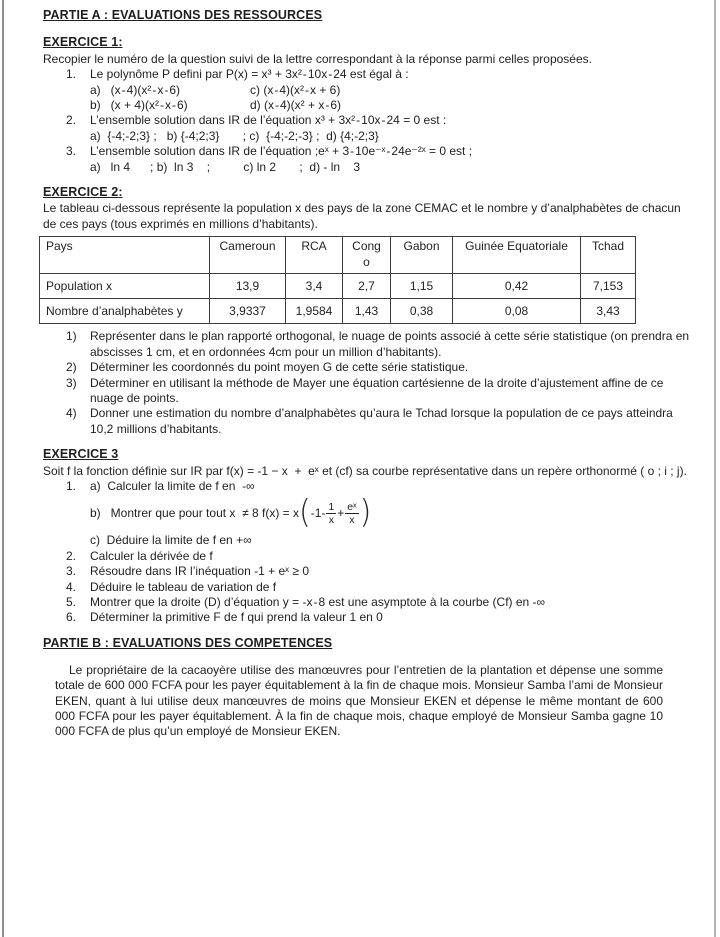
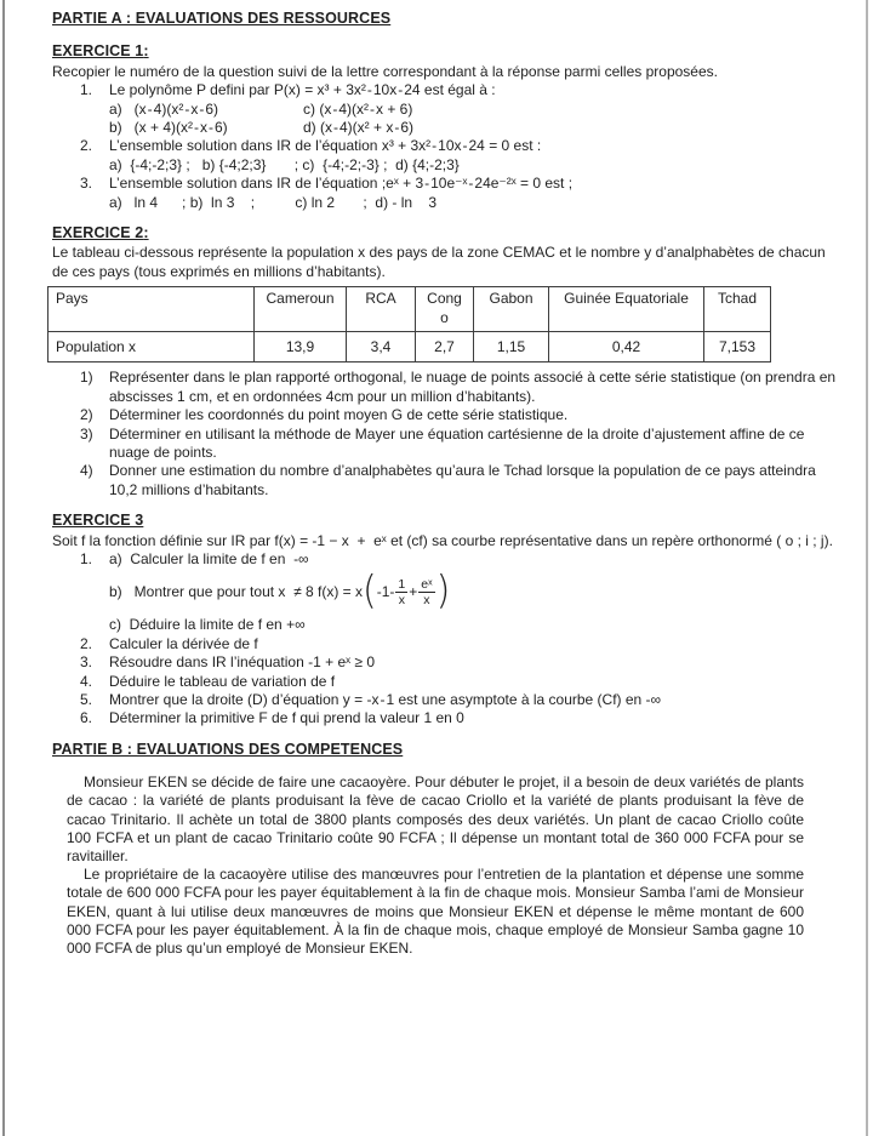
  PARTIE A : EVALUATIONS DES RESSOURCES
  EXERCICE 1:
  Recopier le numéro de la question suivi de la lettre correspondant à la réponse parmi celles proposées.
  1.
  Le polynôme P defini par P(x) = x³ + 3x² - 10x - 24 est égal à :
  a) (x - 4)(x² - x - 6)
  c) (x - 4)(x² - x + 6)
  b) (x + 4)(x² - x - 6)
  d) (x - 4)(x² + x - 6)
  2.
  L’ensemble solution dans IR de l’équation x³ + 3x² - 10x - 24 = 0 est :
  a) {-4;-2;3} ; b) {-4;2;3} ; c) {-4;-2;-3} ; d) {4;-2;3}
  3.
  L’ensemble solution dans IR de l’équation ;eˣ + 3 - 10e⁻ˣ - 24e⁻²ˣ = 0 est ;
  a) ln 4 ; b) ln 3 ; c) ln 2 ; d) - ln 3
  EXERCICE 2:
  Le tableau ci-dessous représente la population x des pays de la zone CEMAC et le nombre y d’analphabètes de chacun de ces pays (tous exprimés en millions d’habitants).
  Pays	Cameroun	RCA	Congo	Gabon	Guinée Equatoriale	Tchad
  Population x	13,9	3,4	2,7	1,15	0,42	7,153
- Nombre d’analphabètes y	3,9337	1,9584	1,43	0,38	0,08	3,43
  1)
  Représenter dans le plan rapporté orthogonal, le nuage de points associé à cette série statistique (on prendra en abscisses 1 cm, et en ordonnées 4cm pour un million d’habitants).
  2)
  Déterminer les coordonnés du point moyen G de cette série statistique.
  3)
  Déterminer en utilisant la méthode de Mayer une équation cartésienne de la droite d’ajustement affine de ce nuage de points.
  4)
  Donner une estimation du nombre d’analphabètes qu’aura le Tchad lorsque la population de ce pays atteindra 10,2 millions d’habitants.
  EXERCICE 3
  Soit f la fonction définie sur IR par f(x) = -1 − x + eˣ et (cf) sa courbe représentative dans un repère orthonormé ( o ; i ; j).
  1.
  a) Calculer la limite de f en -∞
  b) Montrer que pour tout x ≠ 8 f(x) = x
  (
  -1-
  1
  x
  +
  eˣ
  x
  )
  c) Déduire la limite de f en +∞
  2.
  Calculer la dérivée de f
  3.
  Résoudre dans IR l’inéquation -1 + eˣ ≥ 0
  4.
  Déduire le tableau de variation de f
  5.
- Montrer que la droite (D) d’équation y = -x - 8 est une asymptote à la courbe (Cf) en -∞
+ Montrer que la droite (D) d’équation y = -x - 1 est une asymptote à la courbe (Cf) en -∞
  6.
  Déterminer la primitive F de f qui prend la valeur 1 en 0
  PARTIE B : EVALUATIONS DES COMPETENCES
+ Monsieur EKEN se décide de faire une cacaoyère. Pour débuter le projet, il a besoin de deux variétés de plants de cacao : la variété de plants produisant la fève de cacao Criollo et la variété de plants produisant la fève de cacao Trinitario. Il achète un total de 3800 plants composés des deux variétés. Un plant de cacao Criollo coûte 100 FCFA et un plant de cacao Trinitario coûte 90 FCFA ; Il dépense un montant total de 360 000 FCFA pour se ravitailler.
  Le propriétaire de la cacaoyère utilise des manœuvres pour l’entretien de la plantation et dépense une somme totale de 600 000 FCFA pour les payer équitablement à la fin de chaque mois. Monsieur Samba l’ami de Monsieur EKEN, quant à lui utilise deux manœuvres de moins que Monsieur EKEN et dépense le même montant de 600 000 FCFA pour les payer équitablement. À la fin de chaque mois, chaque employé de Monsieur Samba gagne 10 000 FCFA de plus qu’un employé de Monsieur EKEN.
